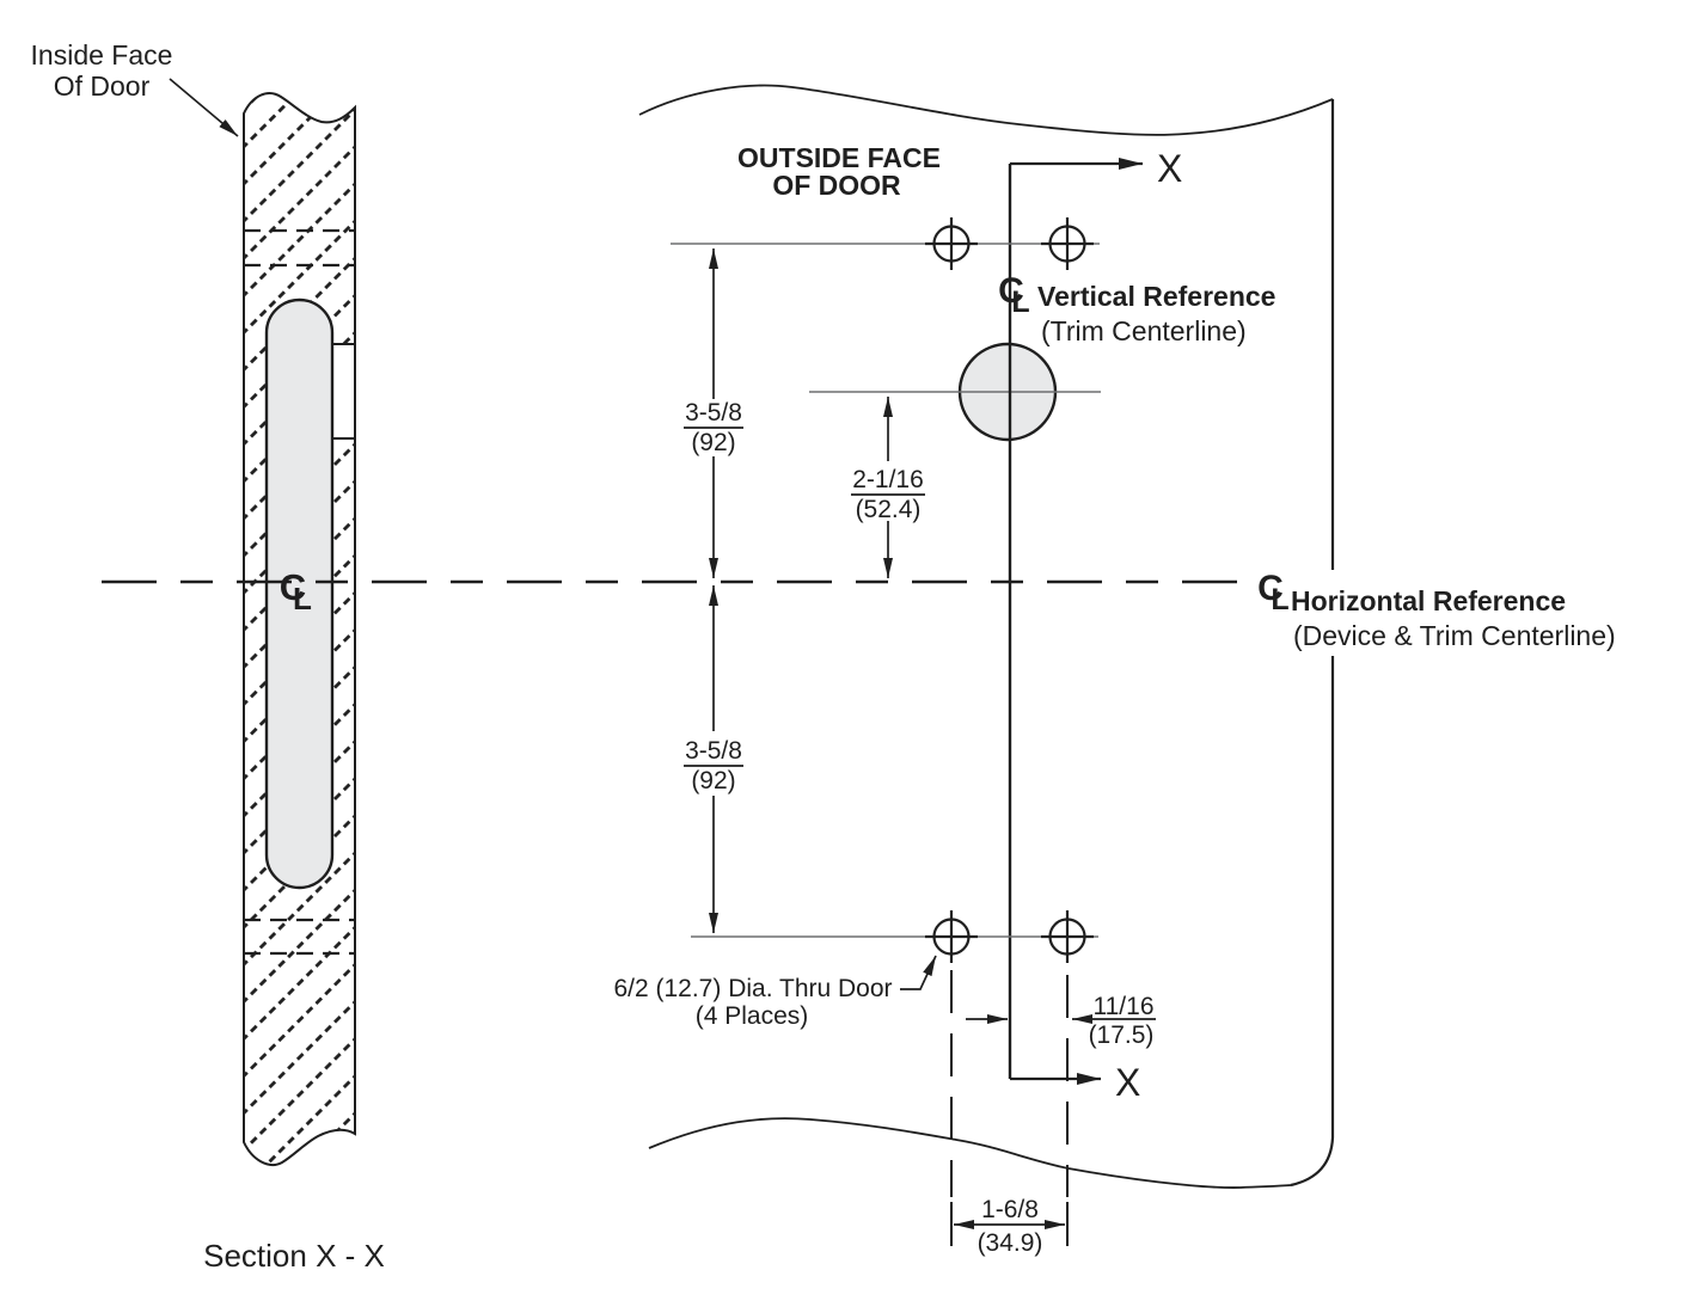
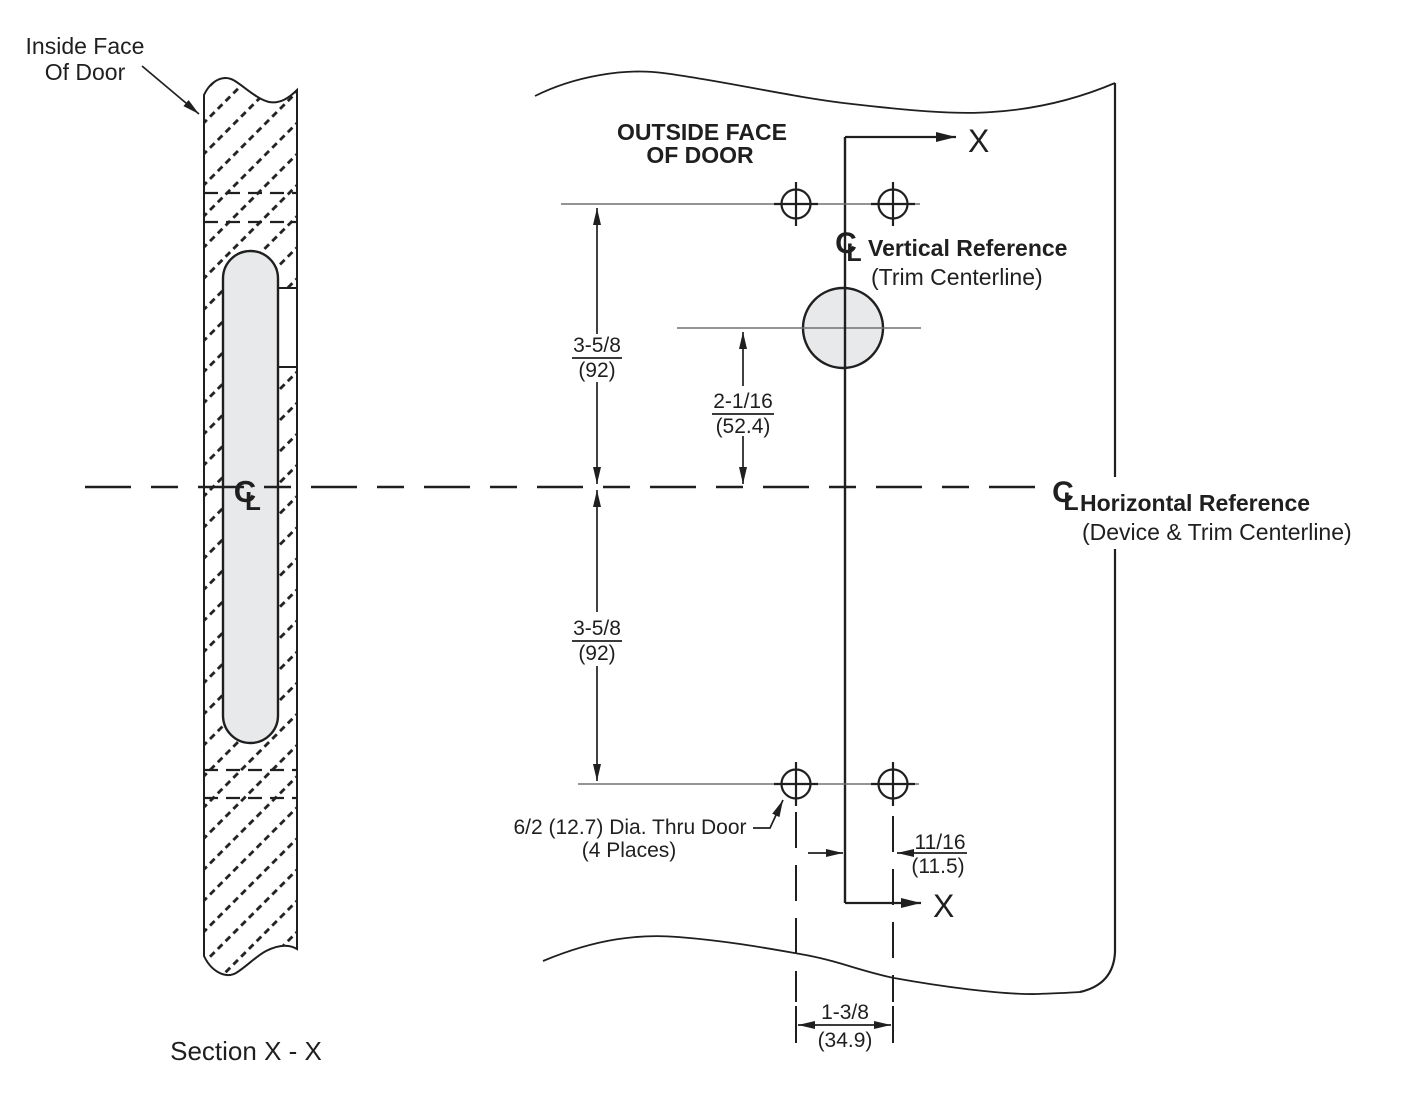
  C
  L
  Inside Face
  Of Door
  Section X - X
  OUTSIDE FACE
  OF DOOR
  X
  X
  C
  L
  Vertical Reference
  (Trim Centerline)
  C
  L
  Horizontal Reference
  (Device & Trim Centerline)
  3-5/8
  (92)
  3-5/8
  (92)
  2-1/16
  (52.4)
  11/16
- (17.5)
+ (11.5)
- 1-6/8
+ 1-3/8
  (34.9)
  6/2 (12.7) Dia. Thru Door
  (4 Places)
